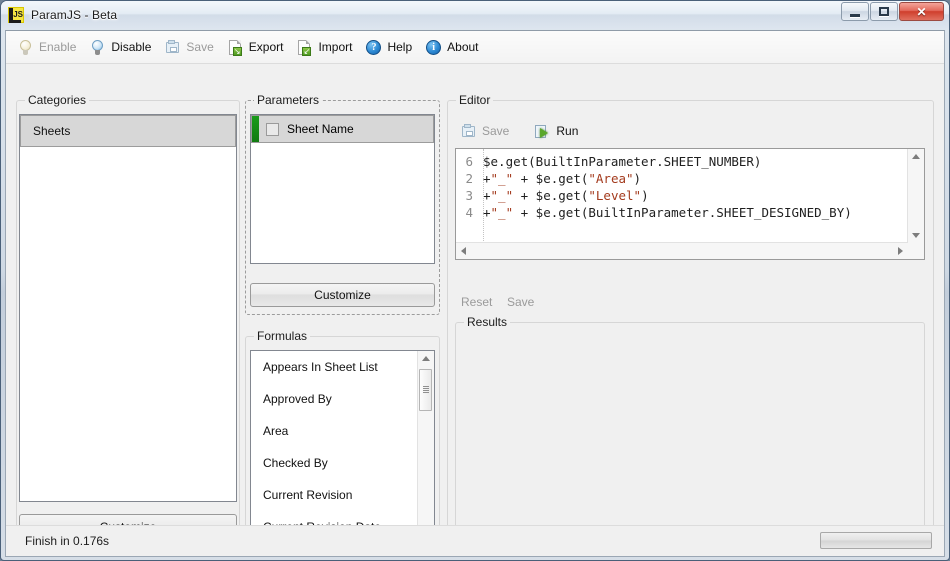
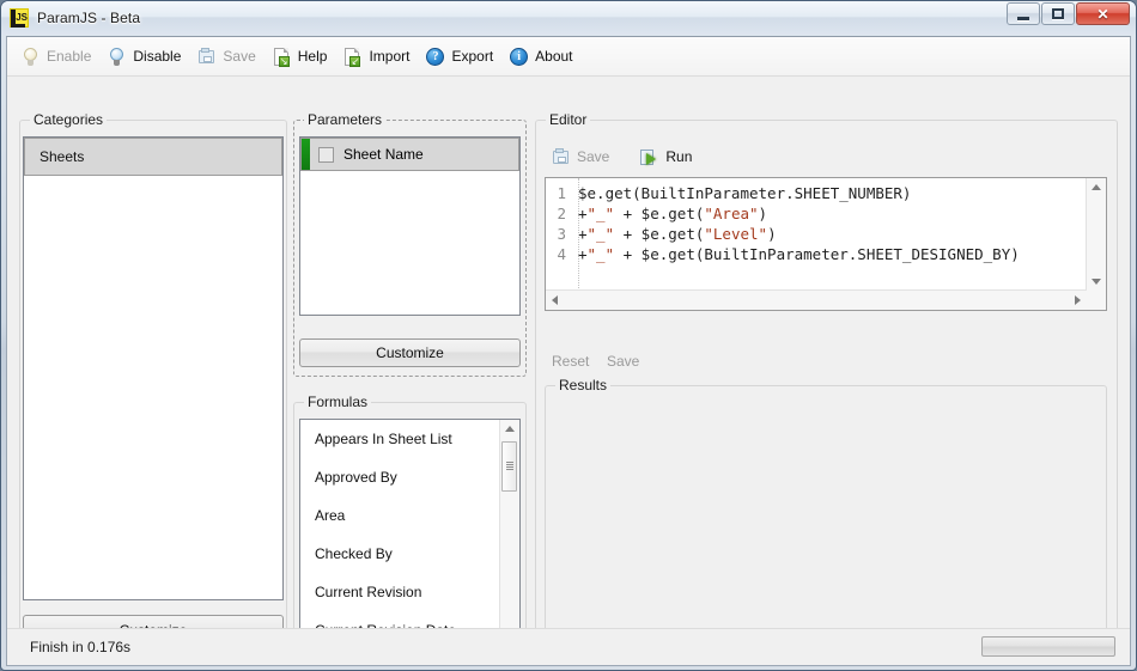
  JS
  ParamJS - Beta
  ✕
  Enable
  Disable
  Save
  ↘
- Export
+ Help
  ↙
  Import
  ?
- Help
+ Export
  i
  About
  Categories
  Sheets
  Parameters
  Sheet Name
  Customize
  Formulas
  Appears In Sheet List
  Approved By
  Area
  Checked By
  Current Revision
  Editor
  Save
  Run
- 6
+ 1
  $e.get(BuiltInParameter.SHEET_NUMBER)
  2
  +"_" + $e.get("Area")
  3
  +"_" + $e.get("Level")
  4
  +"_" + $e.get(BuiltInParameter.SHEET_DESIGNED_BY)
  Reset
  Save
  Results
  Finish in 0.176s
